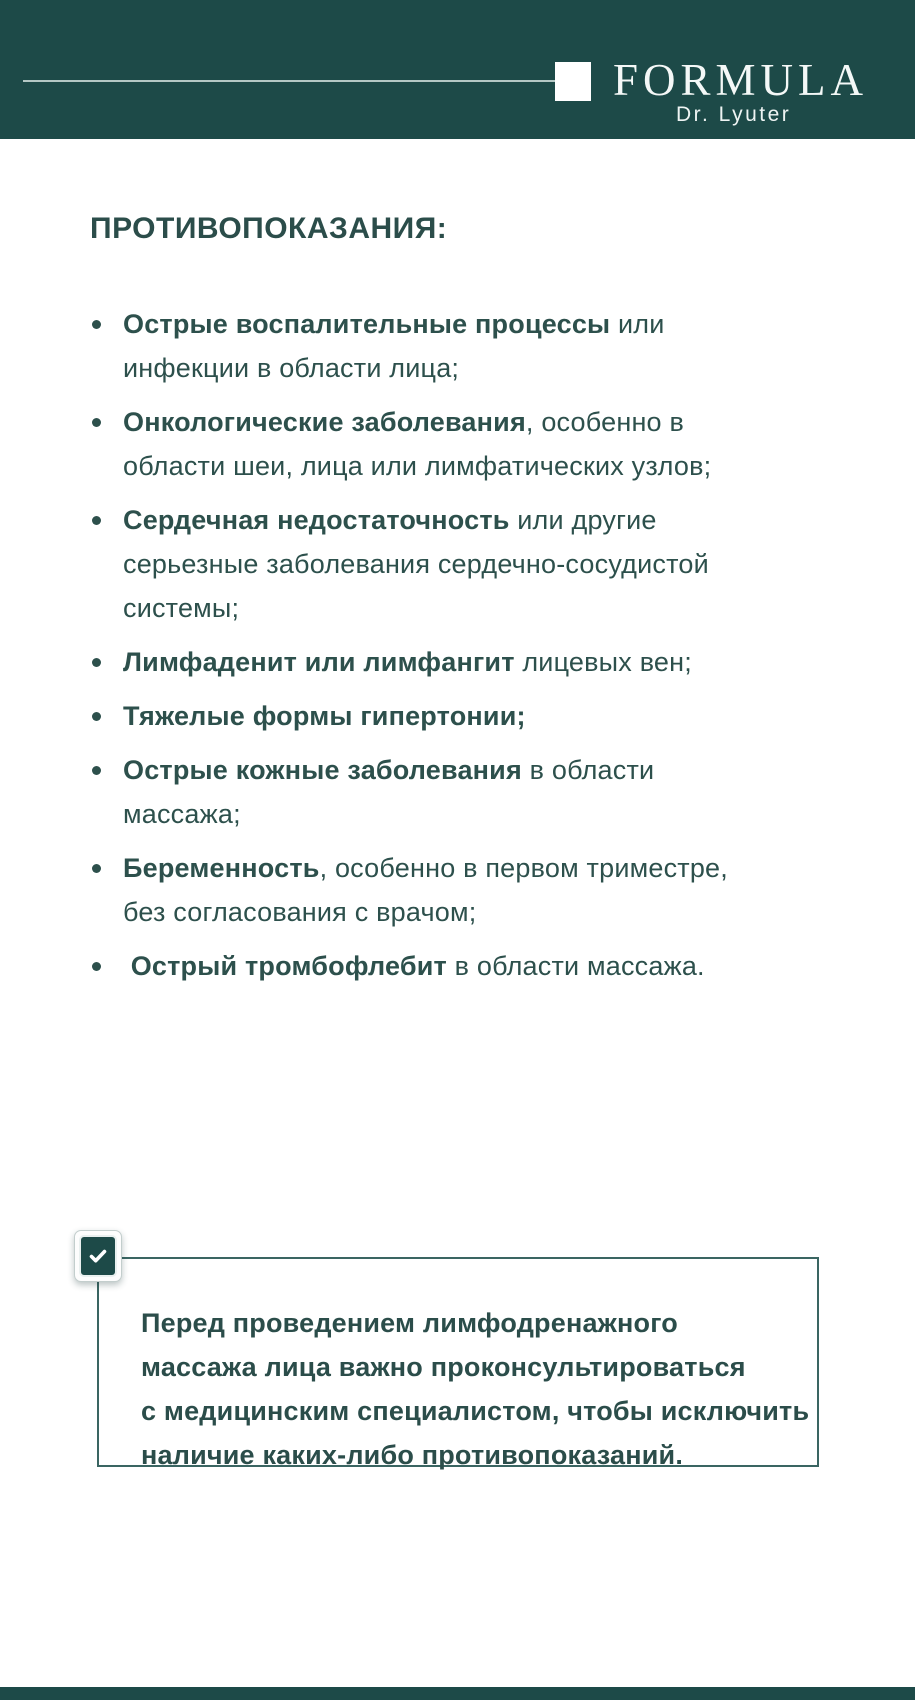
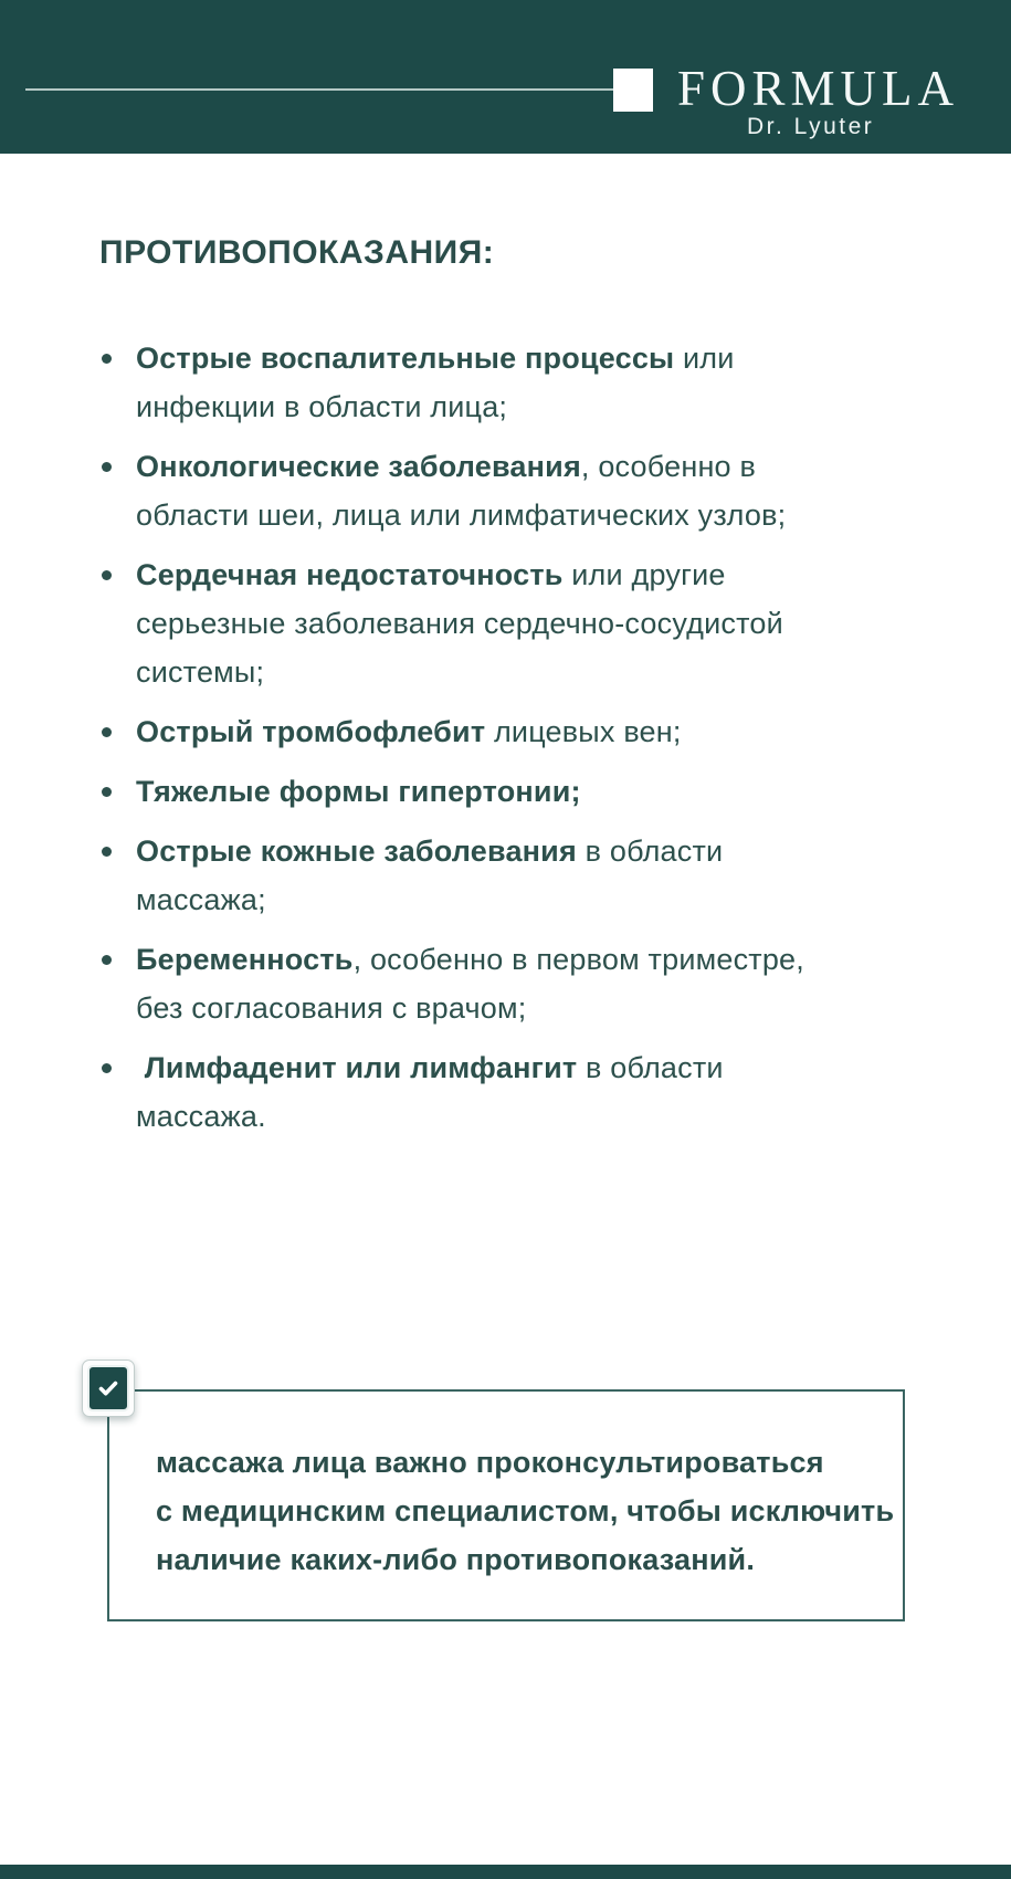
  FORMULA
  Dr. Lyuter
  ПРОТИВОПОКАЗАНИЯ:
  Острые воспалительные процессы или инфекции в области лица;
  Онкологические заболевания, особенно в области шеи, лица или лимфатических узлов;
  Сердечная недостаточность или другие серьезные заболевания сердечно-сосудистой системы;
- Лимфаденит или лимфангит лицевых вен;
+ Острый тромбофлебит лицевых вен;
  Тяжелые формы гипертонии;
  Острые кожные заболевания в области массажа;
  Беременность, особенно в первом триместре, без согласования с врачом;
- Острый тромбофлебит в области массажа.
+ Лимфаденит или лимфангит в области массажа.
- Перед проведением лимфодренажного
  массажа лица важно проконсультироваться
  с медицинским специалистом, чтобы исключить
  наличие каких-либо противопоказаний.
